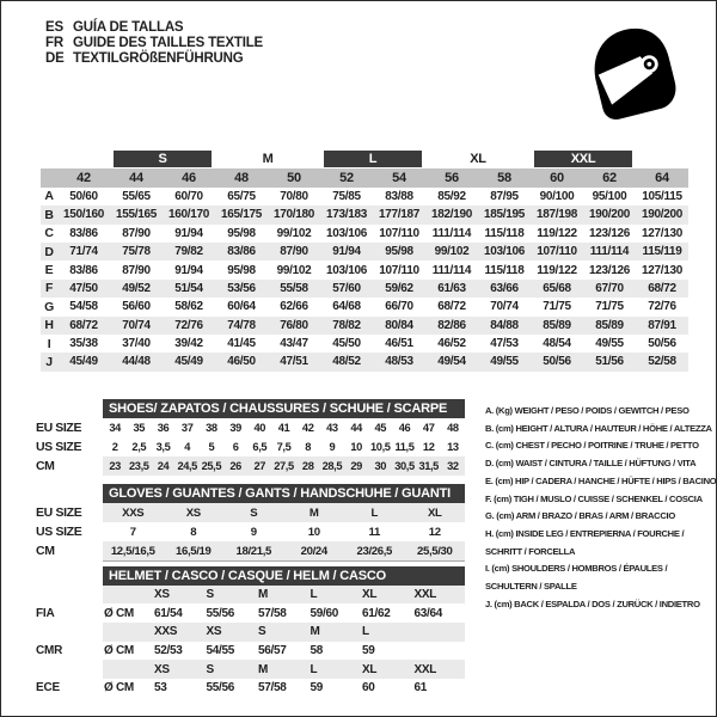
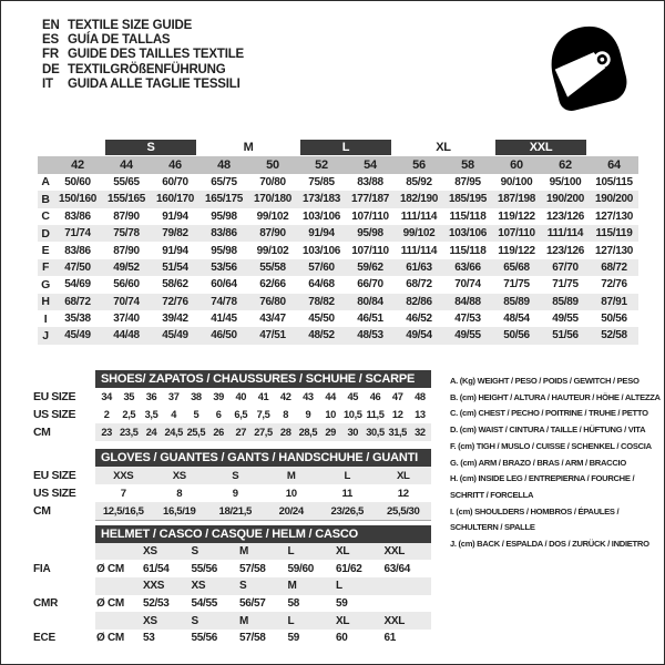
+ EN
+ TEXTILE SIZE GUIDE
  ES
  GUÍA DE TALLAS
  FR
  GUIDE DES TAILLES TEXTILE
  DE
  TEXTILGRÖßENFÜHRUNG
+ IT
+ GUIDA ALLE TAGLIE TESSILI
  S
  M
  L
  XL
  XXL
  42
  44
  46
  48
  50
  52
  54
  56
  58
  60
  62
  64
  A
  50/60
  55/65
  60/70
  65/75
  70/80
  75/85
  83/88
  85/92
  87/95
  90/100
  95/100
  105/115
  B
  150/160
  155/165
  160/170
  165/175
  170/180
  173/183
  177/187
  182/190
  185/195
  187/198
  190/200
  190/200
  C
  83/86
  87/90
  91/94
  95/98
  99/102
  103/106
  107/110
  111/114
  115/118
  119/122
  123/126
  127/130
  D
  71/74
  75/78
  79/82
  83/86
  87/90
  91/94
  95/98
  99/102
  103/106
  107/110
  111/114
  115/119
  E
  83/86
  87/90
  91/94
  95/98
  99/102
  103/106
  107/110
  111/114
  115/118
  119/122
  123/126
  127/130
  F
  47/50
  49/52
  51/54
  53/56
  55/58
  57/60
  59/62
  61/63
  63/66
  65/68
  67/70
  68/72
  G
- 54/58
+ 54/69
  56/60
  58/62
  60/64
  62/66
  64/68
  66/70
  68/72
  70/74
  71/75
  71/75
  72/76
  H
  68/72
  70/74
  72/76
  74/78
  76/80
  78/82
  80/84
  82/86
  84/88
  85/89
  85/89
  87/91
  I
  35/38
  37/40
  39/42
  41/45
  43/47
  45/50
  46/51
  46/52
  47/53
  48/54
  49/55
  50/56
  J
  45/49
  44/48
  45/49
  46/50
  47/51
  48/52
  48/53
  49/54
  49/55
  50/56
  51/56
  52/58
  SHOES/ ZAPATOS / CHAUSSURES / SCHUHE / SCARPE
  EU SIZE
  34
  35
  36
  37
  38
  39
  40
  41
  42
  43
  44
  45
  46
  47
  48
  US SIZE
  2
  2,5
  3,5
  4
  5
  6
  6,5
  7,5
  8
  9
  10
  10,5
  11,5
  12
  13
  CM
  23
  23,5
  24
  24,5
  25,5
  26
  27
  27,5
  28
  28,5
  29
  30
  30,5
  31,5
  32
  GLOVES / GUANTES / GANTS / HANDSCHUHE / GUANTI
  EU SIZE
  XXS
  XS
  S
  M
  L
  XL
  US SIZE
  7
  8
  9
  10
  11
  12
  CM
  12,5/16,5
  16,5/19
  18/21,5
  20/24
  23/26,5
  25,5/30
  HELMET / CASCO / CASQUE / HELM / CASCO
  XS
  S
  M
  L
  XL
  XXL
  FIA
  Ø CM
  61/54
  55/56
  57/58
  59/60
  61/62
  63/64
  XXS
  XS
  S
  M
  L
  CMR
  Ø CM
  52/53
  54/55
  56/57
  58
  59
  XS
  S
  M
  L
  XL
  XXL
  ECE
  Ø CM
  53
  55/56
  57/58
  59
  60
  61
  A. (Kg) WEIGHT / PESO / POIDS / GEWITCH / PESO
  B. (cm) HEIGHT / ALTURA / HAUTEUR / HÖHE / ALTEZZA
  C. (cm) CHEST / PECHO / POITRINE / TRUHE / PETTO
  D. (cm) WAIST / CINTURA / TAILLE / HÜFTUNG / VITA
- E. (cm) HIP / CADERA / HANCHE / HÜFTE / HIPS / BACINO
  F. (cm) TIGH / MUSLO / CUISSE / SCHENKEL / COSCIA
  G. (cm) ARM / BRAZO / BRAS / ARM / BRACCIO
  H. (cm) INSIDE LEG / ENTREPIERNA / FOURCHE /
  SCHRITT / FORCELLA
  I. (cm) SHOULDERS / HOMBROS / ÉPAULES /
  SCHULTERN / SPALLE
  J. (cm) BACK / ESPALDA / DOS / ZURÜCK / INDIETRO
